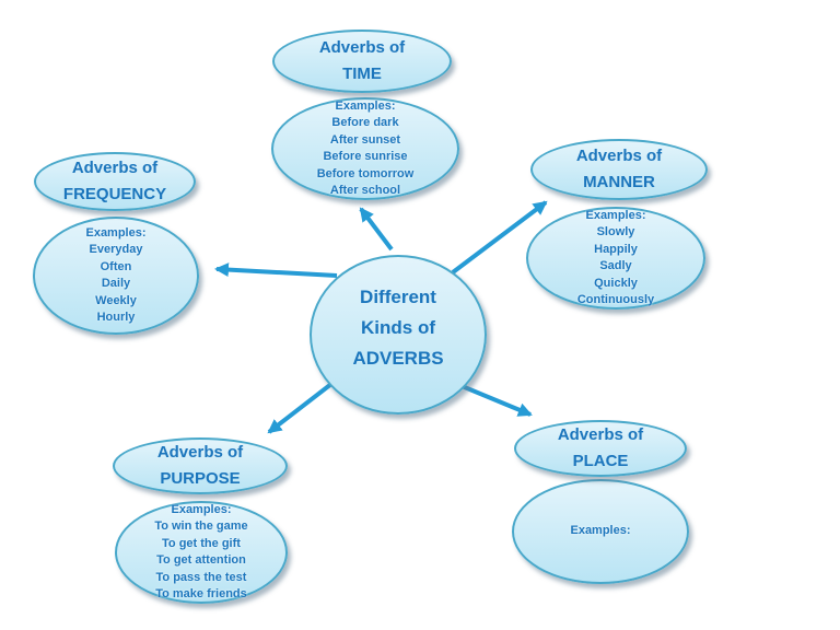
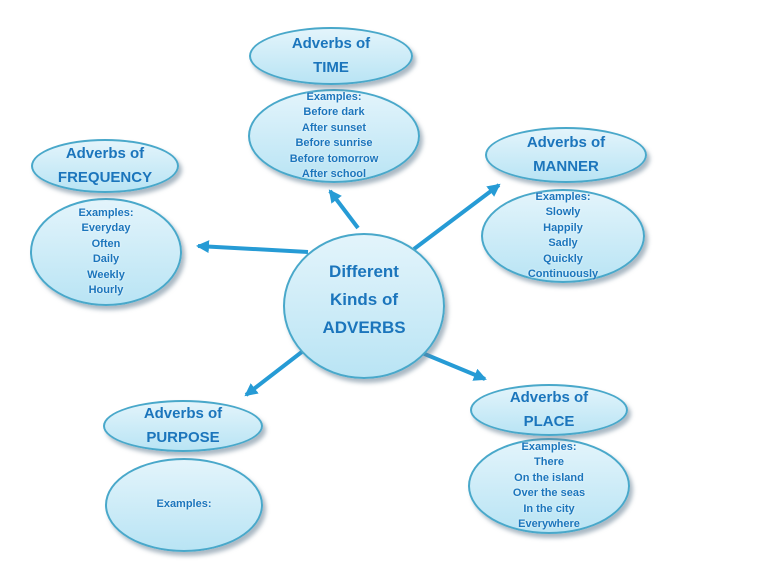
  Different
  Kinds of
  ADVERBS
  Adverbs of
  TIME
  Examples:
  Before dark
  After sunset
  Before sunrise
  Before tomorrow
  After school
  Adverbs of
  FREQUENCY
  Examples:
  Everyday
  Often
  Daily
  Weekly
  Hourly
  Adverbs of
  MANNER
  Examples:
  Slowly
  Happily
  Sadly
  Quickly
  Continuously
  Adverbs of
  PURPOSE
  Examples:
- To win the game
- To get the gift
- To get attention
- To pass the test
- To make friends
  Adverbs of
  PLACE
  Examples:
+ There
+ On the island
+ Over the seas
+ In the city
+ Everywhere
